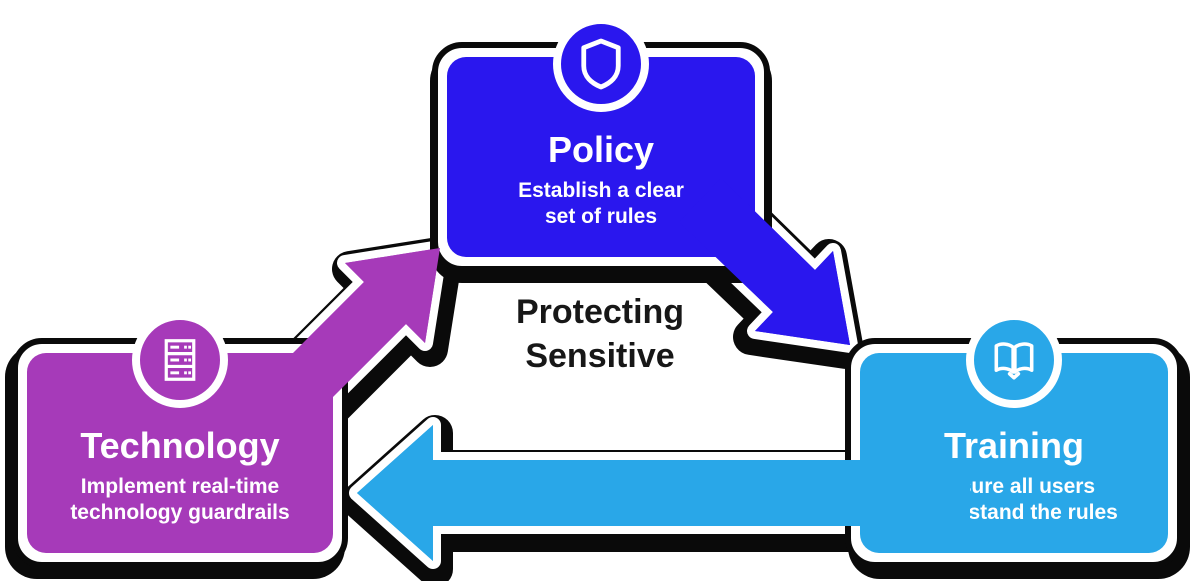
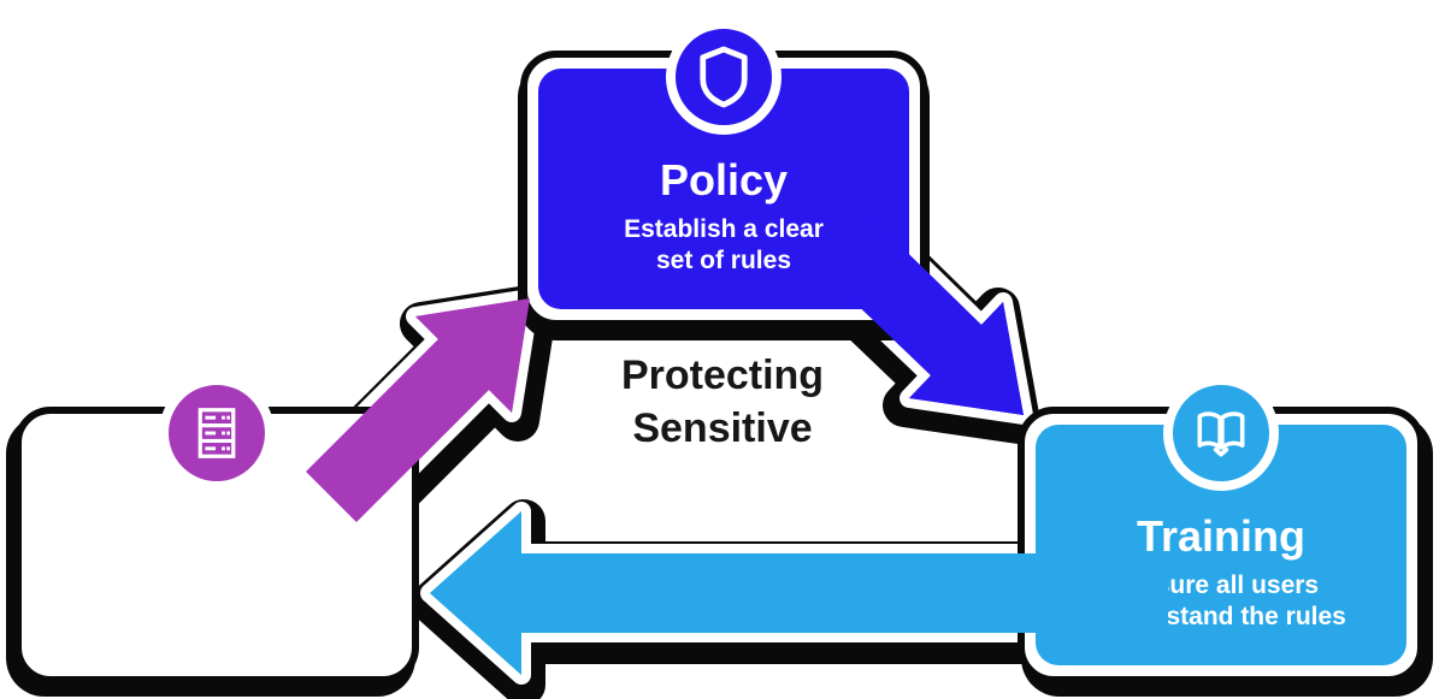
  Policy
  Establish a clear
  set of rules
- Technology
- Implement real-time
- technology guardrails
  Training
  ure all users
  stand the rules
  Protecting
  Sensitive
